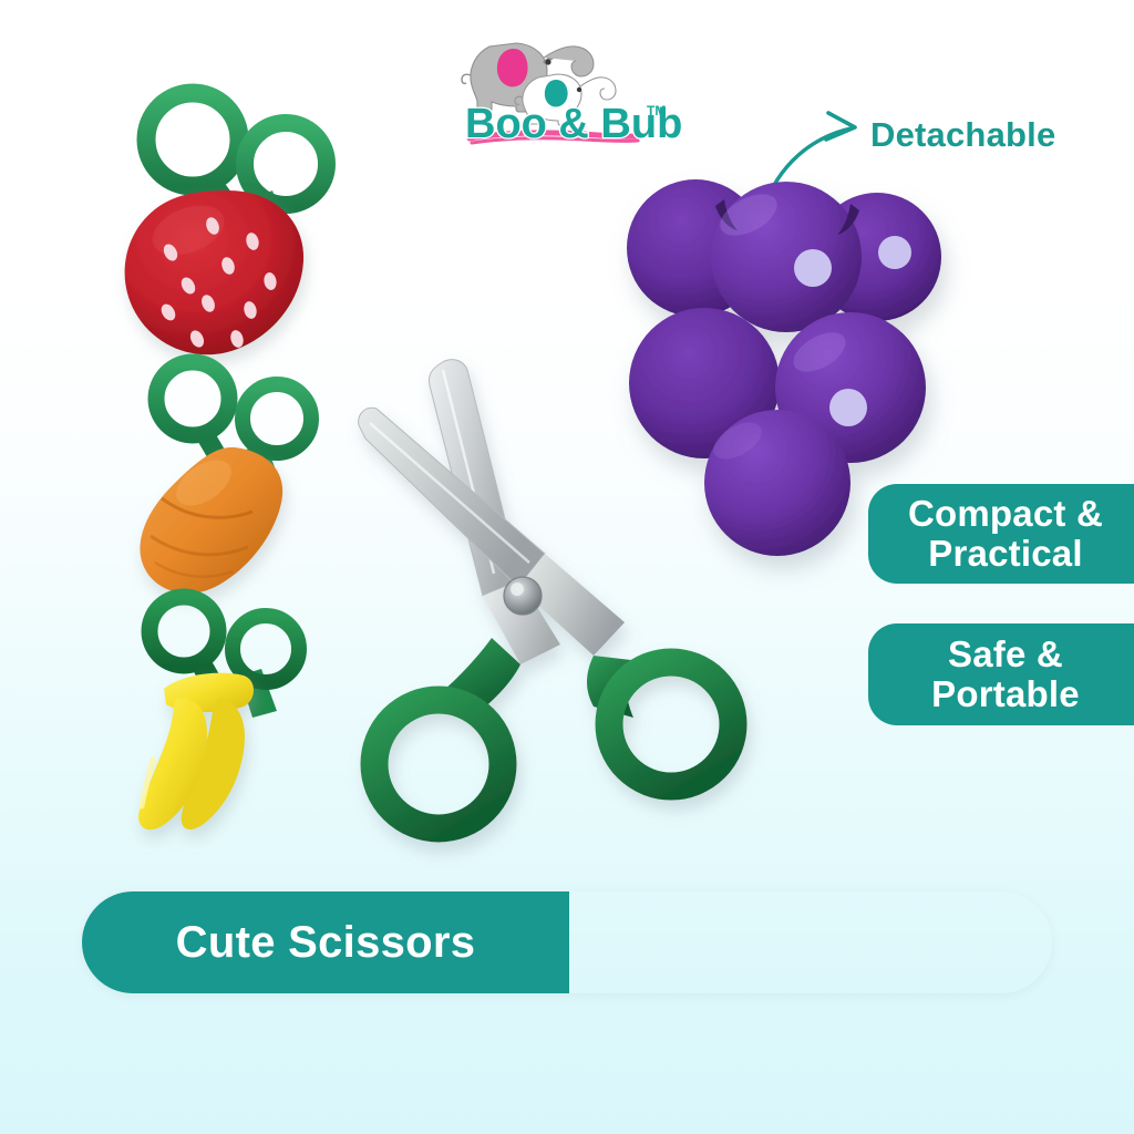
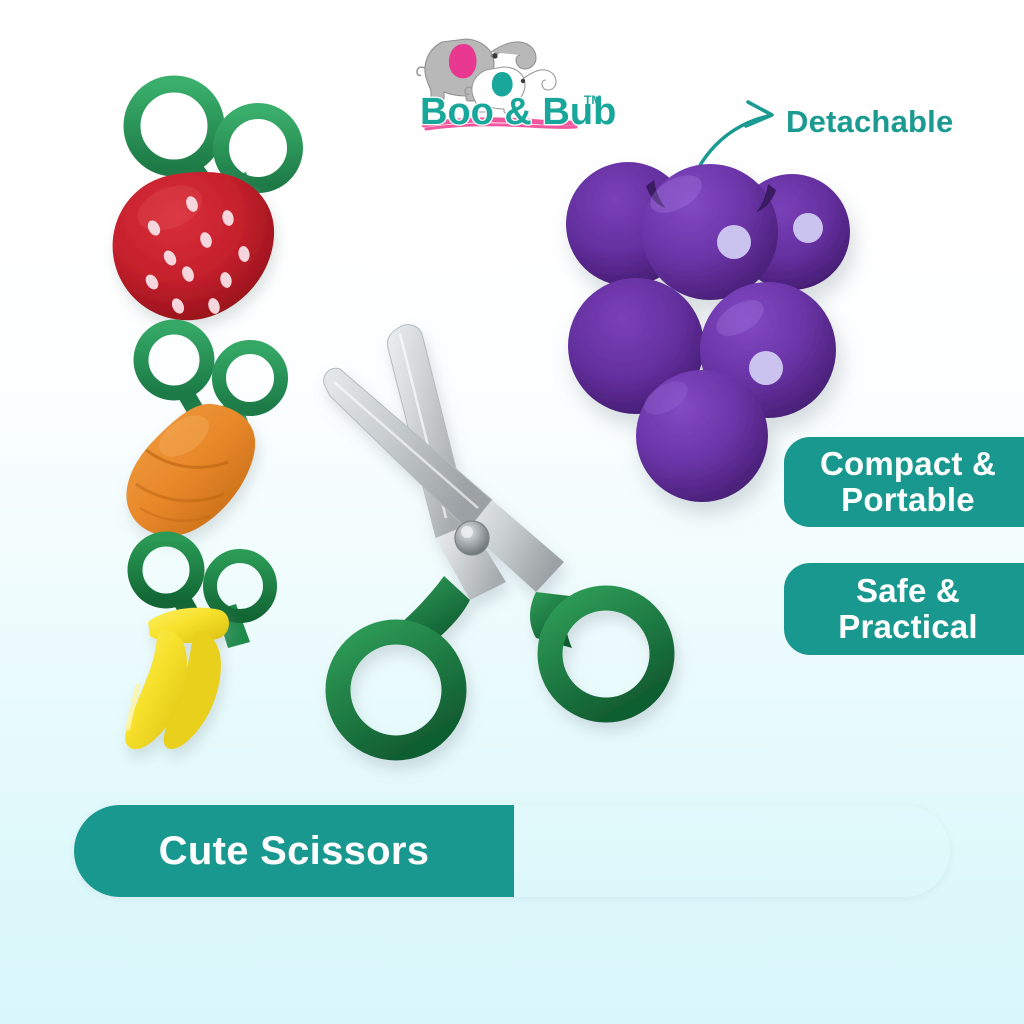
  Boo & Bub
  TM
  Detachable
  Compact &
- Practical
+ Portable
  Safe &
- Portable
+ Practical
  Cute Scissors
